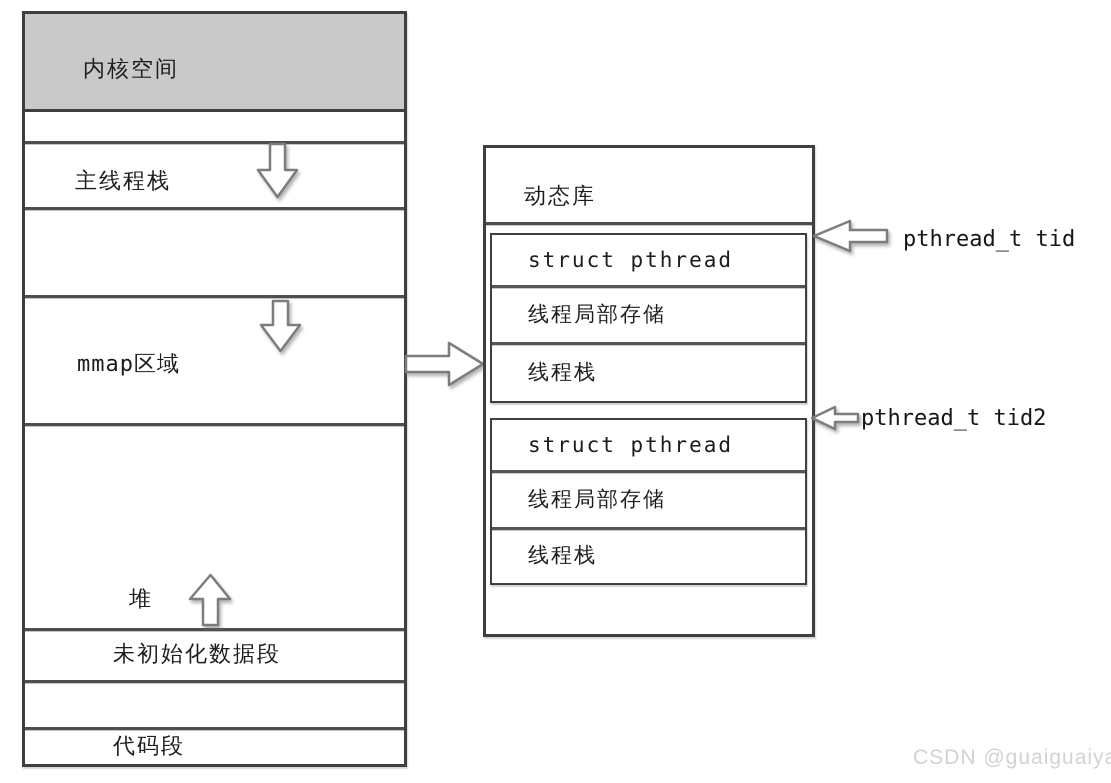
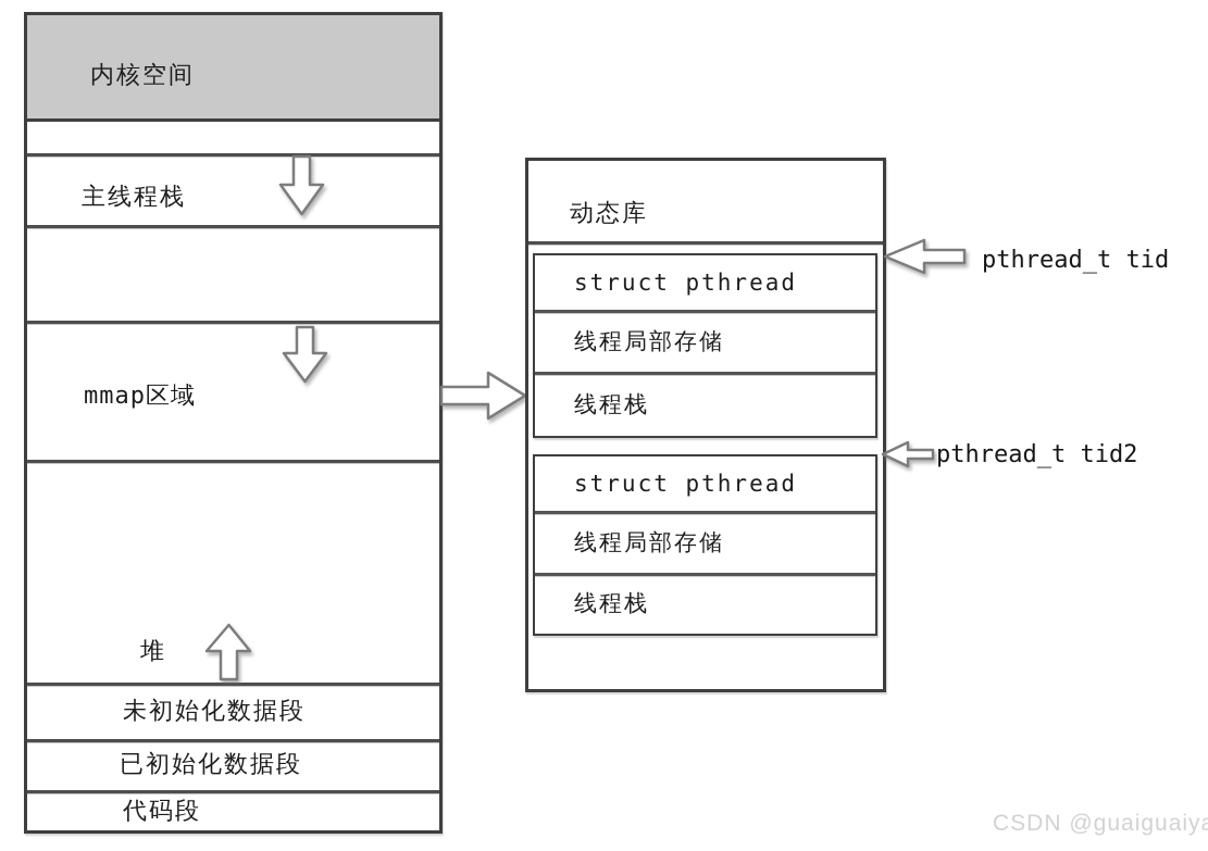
  内核空间
  主线程栈
  mmap区域
  堆
  未初始化数据段
+ 已初始化数据段
  代码段
  动态库
  struct pthread
  线程局部存储
  线程栈
  struct pthread
  线程局部存储
  线程栈
  pthread_t tid
  pthread_t tid2
  CSDN @guaiguaiy
